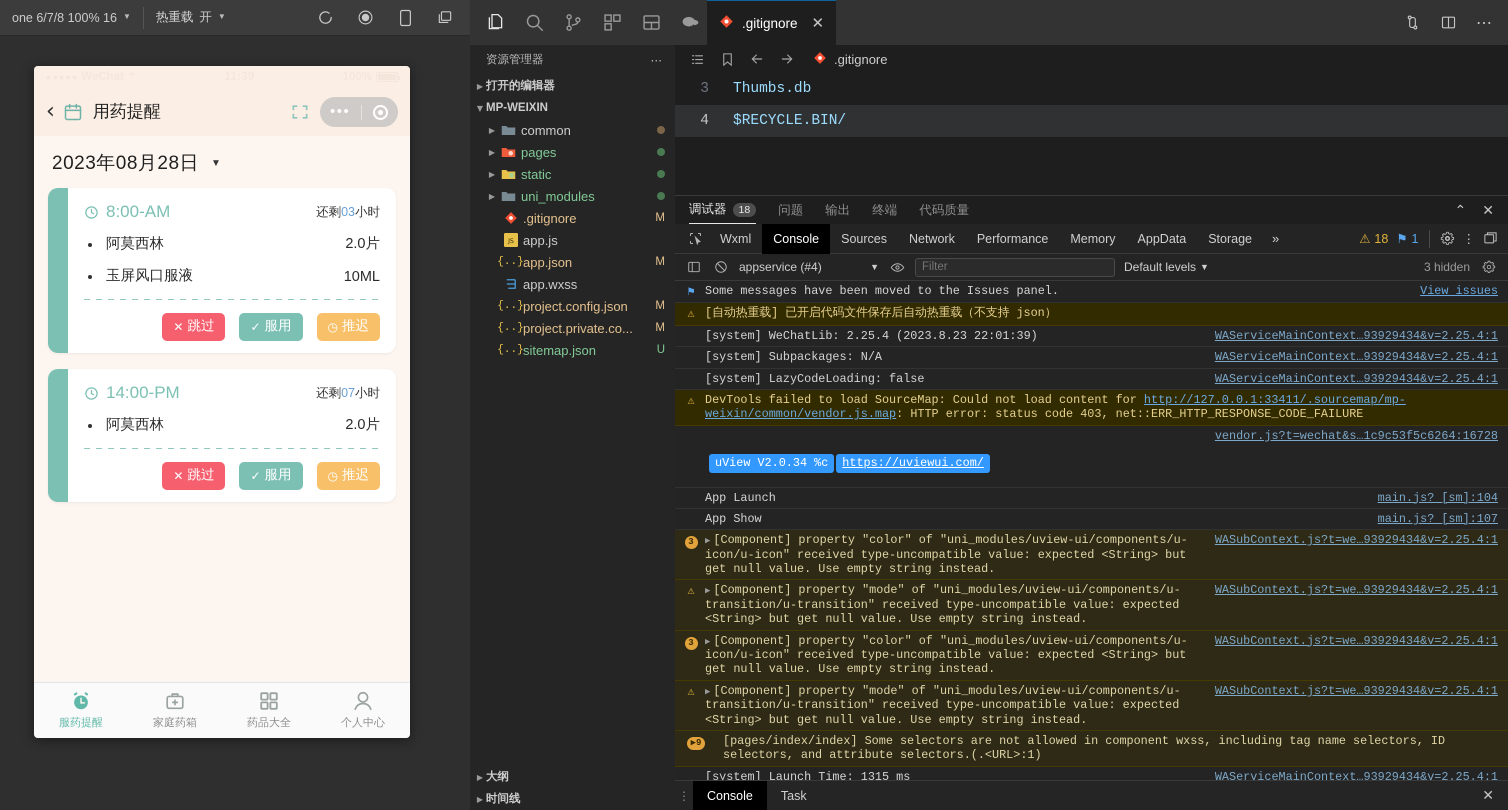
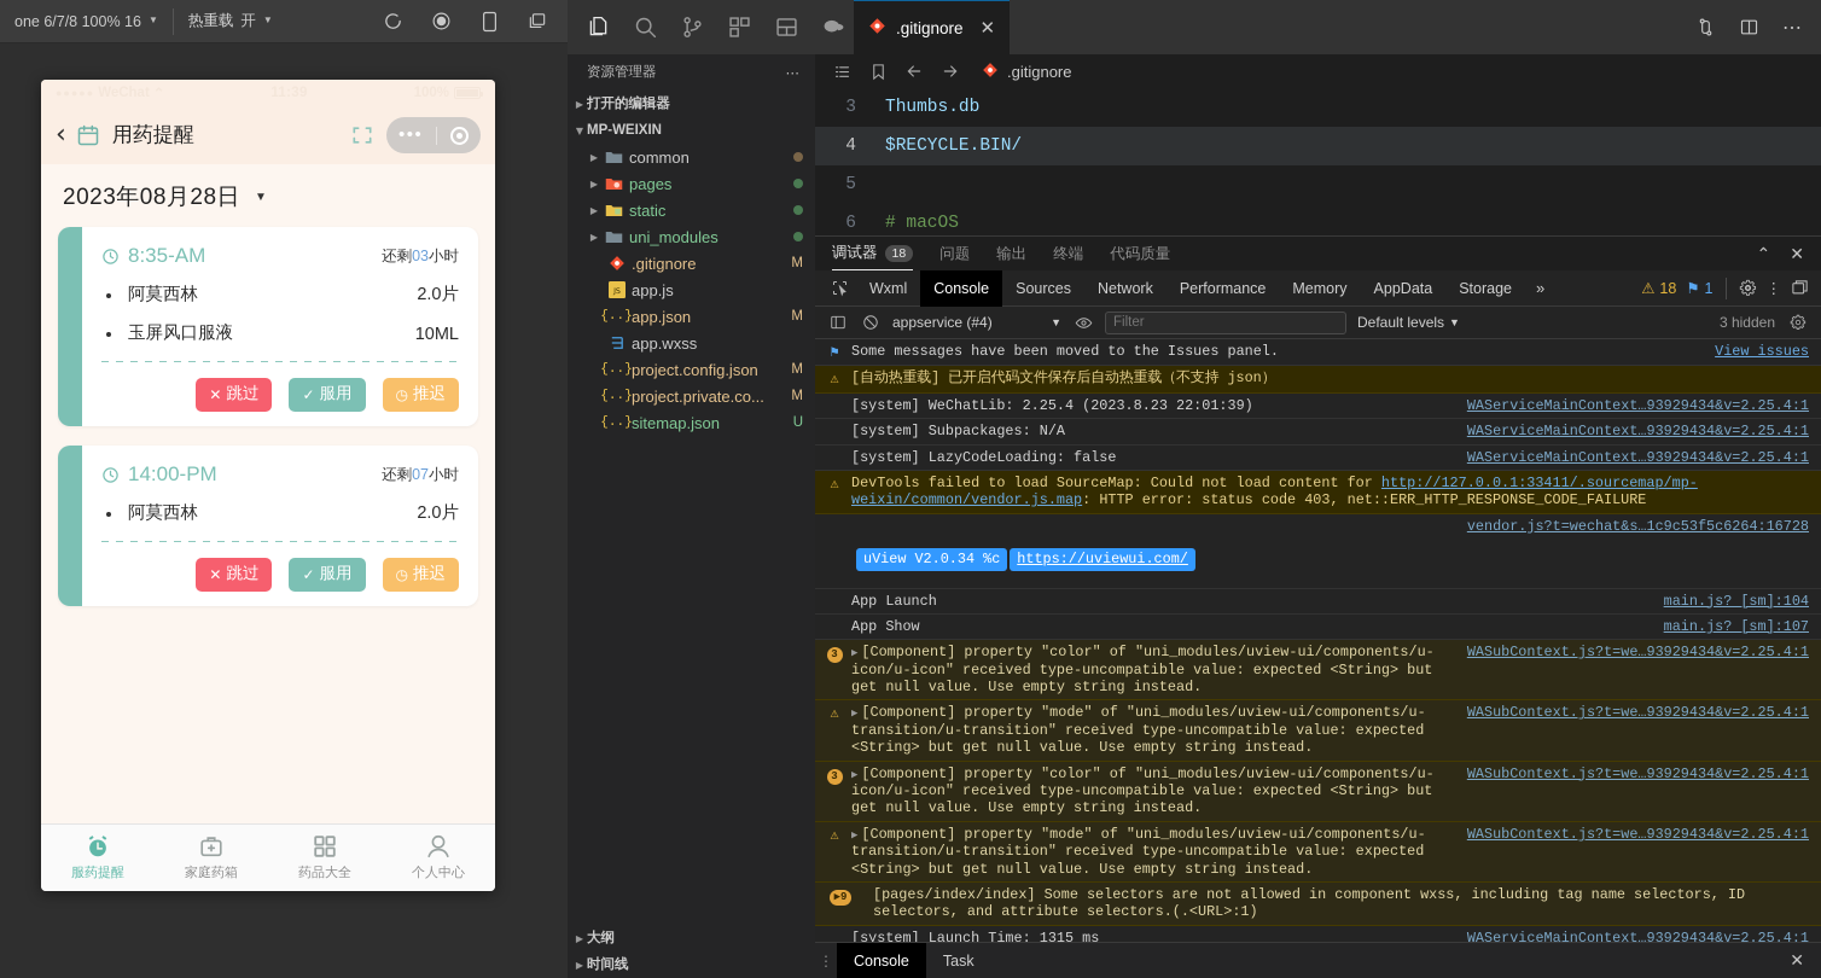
  one 6/7/8 100% 16
  ▼
  热重载
  开
  ▼
  ‹
  用药提醒
  •••
  2023年08月28日
  ▼
- 8:00-AM
+ 8:35-AM
  还剩03小时
  阿莫西林
  2.0片
  玉屏风口服液
  10ML
  ✕
  跳过
  ✓
  服用
  ◷
  推迟
  14:00-PM
  还剩07小时
  阿莫西林
  2.0片
  ✕
  跳过
  ✓
  服用
  ◷
  推迟
  服药提醒
  家庭药箱
  药品大全
  个人中心
  .gitignore
  ✕
  ⋯
  资源管理器
  ⋯
  ▶
  打开的编辑器
  ▼
  MP-WEIXIN
  ▶
  common
  ▶
  pages
  ▶
  static
  ▶
  uni_modules
  .gitignore
  M
  app.js
  {..}
  app.json
  M
  app.wxss
  {..}
  project.config.json
  M
  {..}
  project.private.co...
  M
  {..}
  sitemap.json
  U
  ▶
  大纲
  ▶
  时间线
  .gitignore
  3
  Thumbs.db
  4
  $RECYCLE.BIN/
+ 5
+ 6
+ # macOS
  调试器
  18
  问题
  输出
  终端
  代码质量
  ⌃
  ✕
  Wxml
  Console
  Sources
  Network
  Performance
  Memory
  AppData
  Storage
  »
  ⚠
  18
  ⚑
  1
  ⋮
  appservice (#4)
  ▼
  Filter
  Default levels
  ▼
  3 hidden
  ⚑
  Some messages have been moved to the Issues panel.
  View issues
  ⚠
  [自动热重载] 已开启代码文件保存后自动热重载（不支持 json）
  [system] WeChatLib: 2.25.4 (2023.8.23 22:01:39)
  WAServiceMainContext…93929434&v=2.25.4:1
  [system] Subpackages: N/A
  WAServiceMainContext…93929434&v=2.25.4:1
  [system] LazyCodeLoading: false
  WAServiceMainContext…93929434&v=2.25.4:1
  ⚠
  DevTools failed to load SourceMap: Could not load content for http://127.0.0.1:33411/.sourcemap/mp-weixin/common/vendor.js.map: HTTP error: status code 403, net::ERR_HTTP_RESPONSE_CODE_FAILURE
  vendor.js?t=wechat&s…1c9c53f5c6264:16728
  uView V2.0.34 %c
  https://uviewui.com/
  App Launch
  main.js? [sm]:104
  App Show
  main.js? [sm]:107
  3
  ▶ [Component] property "color" of "uni_modules/uview-ui/components/u-icon/u-icon" received type-uncompatible value: expected <String> but get null value. Use empty string instead.
  WASubContext.js?t=we…93929434&v=2.25.4:1
  ⚠
  ▶ [Component] property "mode" of "uni_modules/uview-ui/components/u-transition/u-transition" received type-uncompatible value: expected <String> but get null value. Use empty string instead.
  WASubContext.js?t=we…93929434&v=2.25.4:1
  3
  ▶ [Component] property "color" of "uni_modules/uview-ui/components/u-icon/u-icon" received type-uncompatible value: expected <String> but get null value. Use empty string instead.
  WASubContext.js?t=we…93929434&v=2.25.4:1
  ⚠
  ▶ [Component] property "mode" of "uni_modules/uview-ui/components/u-transition/u-transition" received type-uncompatible value: expected <String> but get null value. Use empty string instead.
  WASubContext.js?t=we…93929434&v=2.25.4:1
  ▶9
  [pages/index/index] Some selectors are not allowed in component wxss, including tag name selectors, ID selectors, and attribute selectors.(.<URL>:1)
  [system] Launch Time: 1315 ms
  WAServiceMainContext…93929434&v=2.25.4:1
  ⋮
  Console
  Task
  ✕
